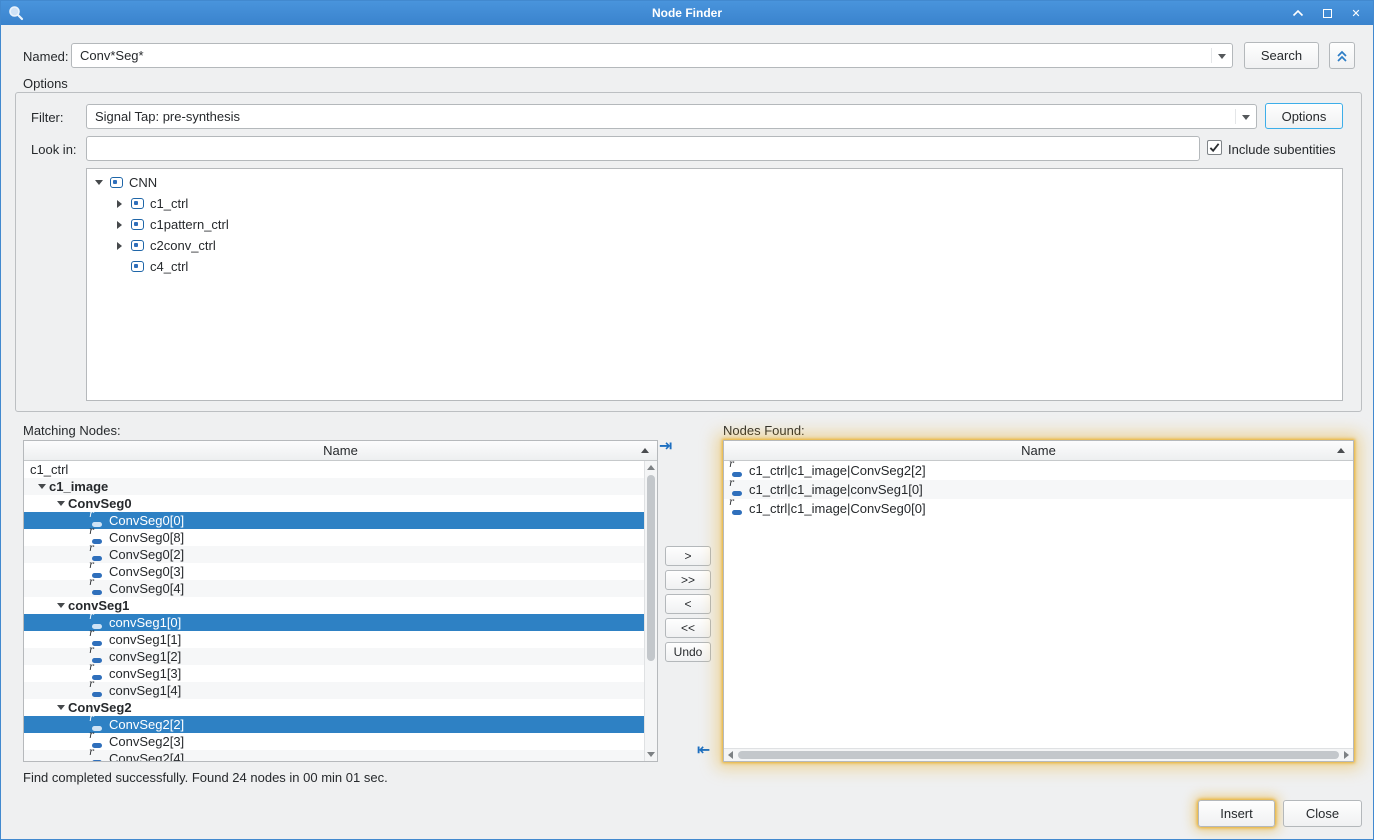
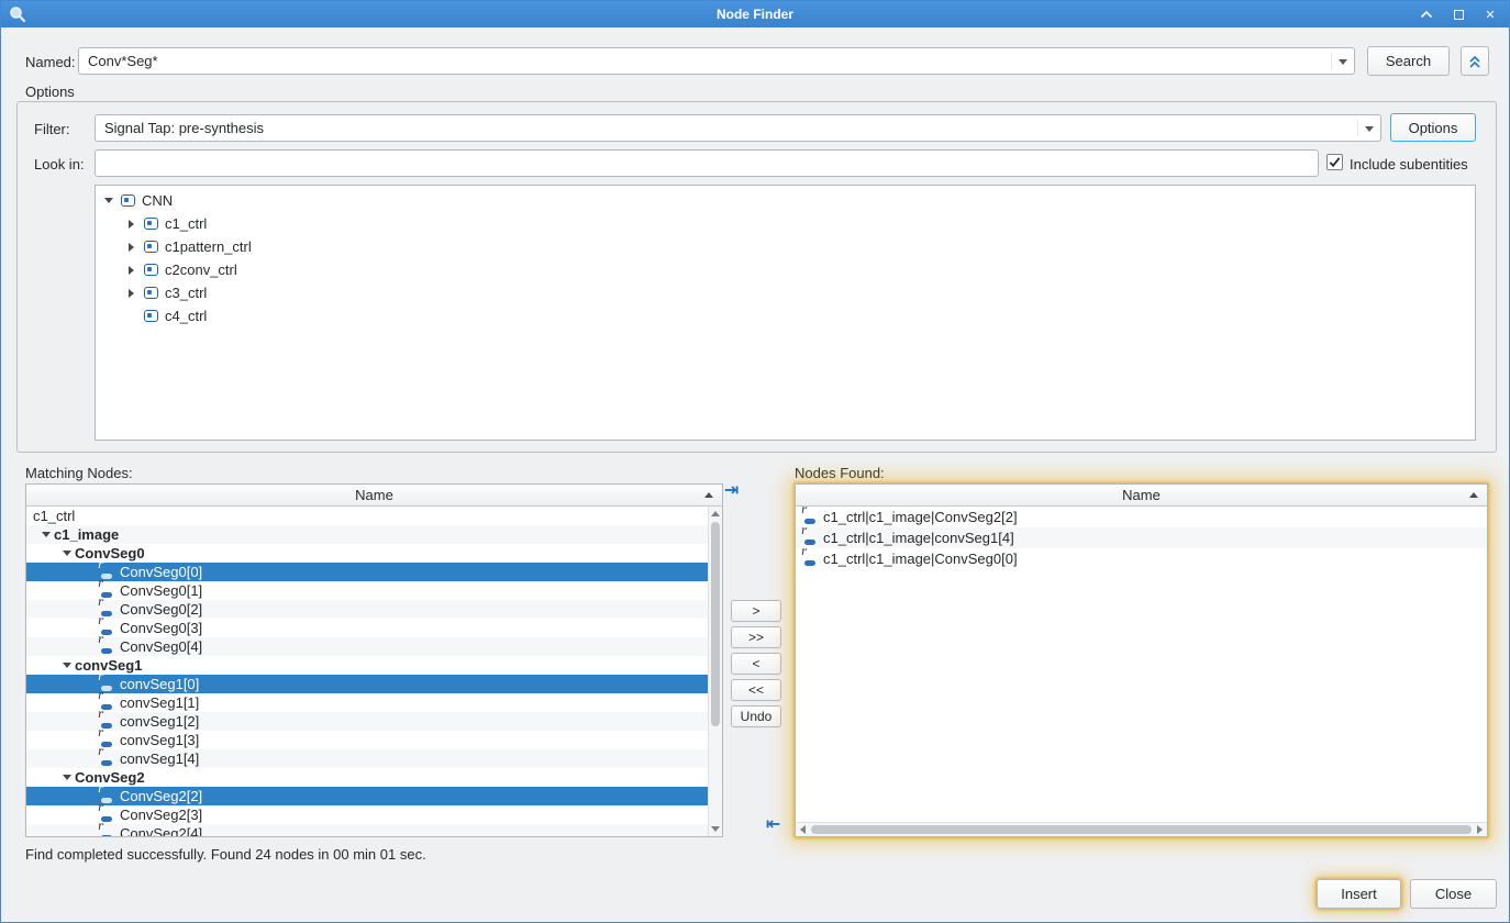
  Node Finder
  ✕
  Named:
  Conv*Seg*
  Search
  Options
  Filter:
  Signal Tap: pre-synthesis
  Options
  Look in:
  Include subentities
  CNN
  c1_ctrl
  c1pattern_ctrl
  c2conv_ctrl
+ c3_ctrl
  c4_ctrl
  Matching Nodes:
  Name
  c1_ctrl
  c1_image
  ConvSeg0
  r
  ConvSeg0[0]
  r
- ConvSeg0[8]
+ ConvSeg0[1]
  r
  ConvSeg0[2]
  r
  ConvSeg0[3]
  r
  ConvSeg0[4]
  convSeg1
  r
  convSeg1[0]
  r
  convSeg1[1]
  r
  convSeg1[2]
  r
  convSeg1[3]
  r
  convSeg1[4]
  ConvSeg2
  r
  ConvSeg2[2]
  r
  ConvSeg2[3]
  r
  ConvSeg2[4]
  ⇥
  >
  >>
  <
  <<
  Undo
  ⇤
  Nodes Found:
  Name
  r
  c1_ctrl|c1_image|ConvSeg2[2]
  r
- c1_ctrl|c1_image|convSeg1[0]
+ c1_ctrl|c1_image|convSeg1[4]
  r
  c1_ctrl|c1_image|ConvSeg0[0]
  Find completed successfully. Found 24 nodes in 00 min 01 sec.
  Insert
  Close
